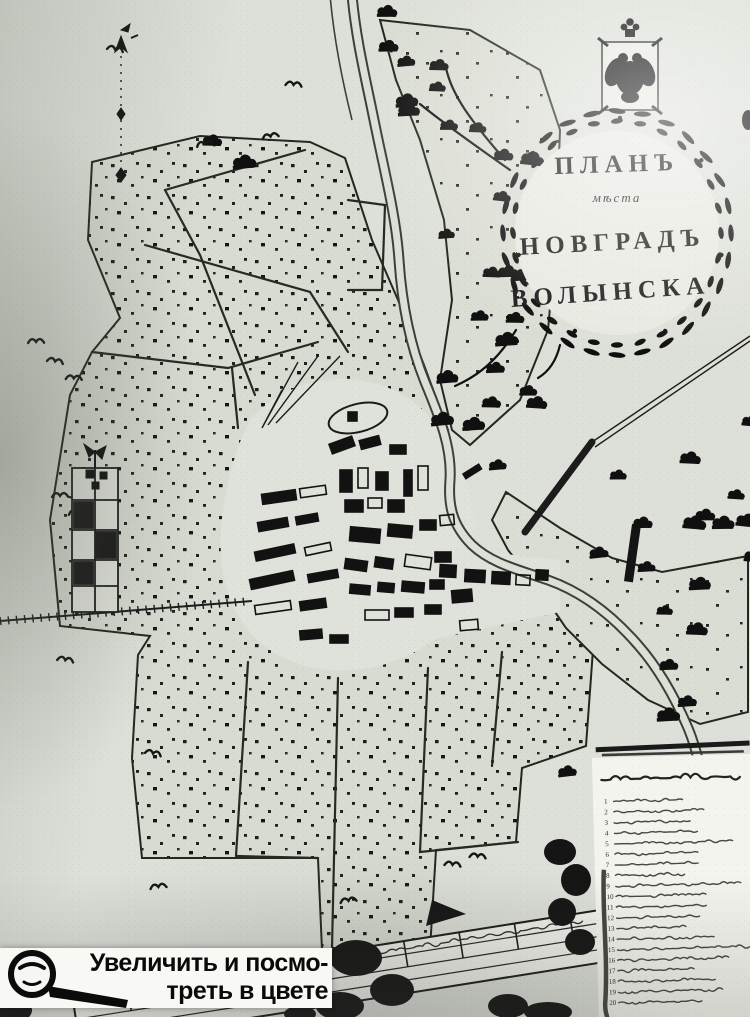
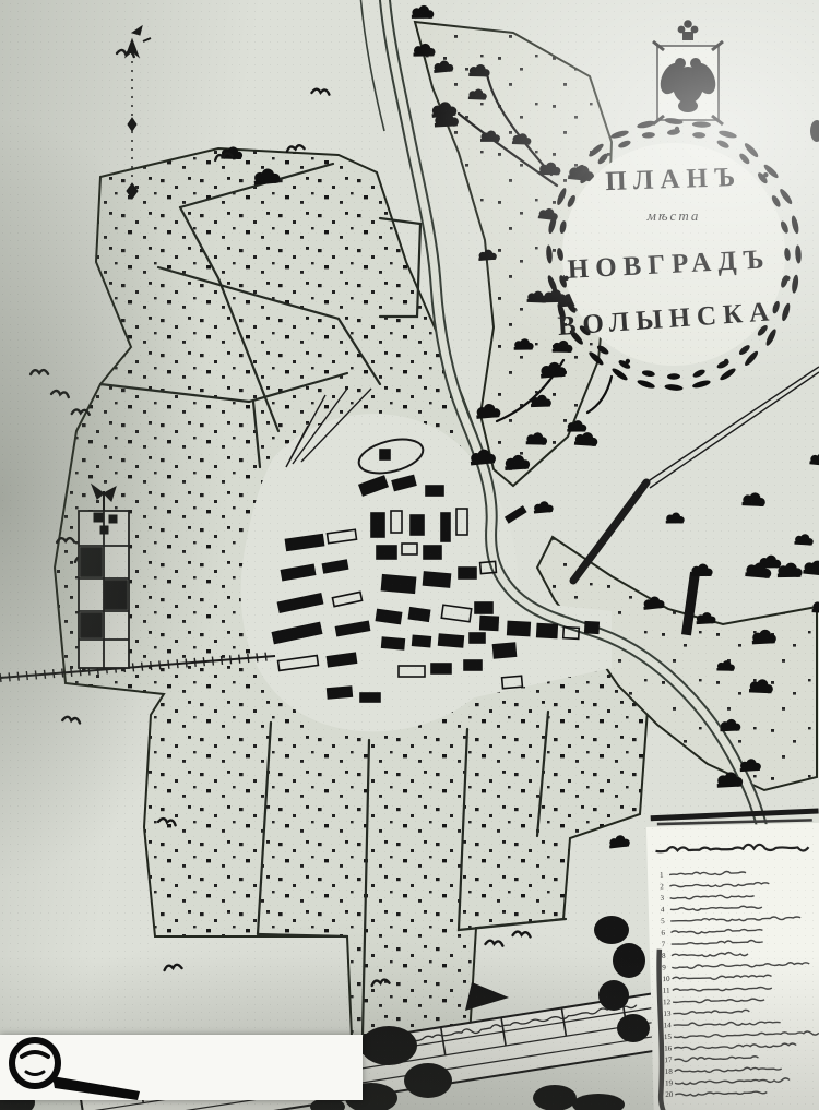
- Увеличить и посмо-
- треть в цвете
